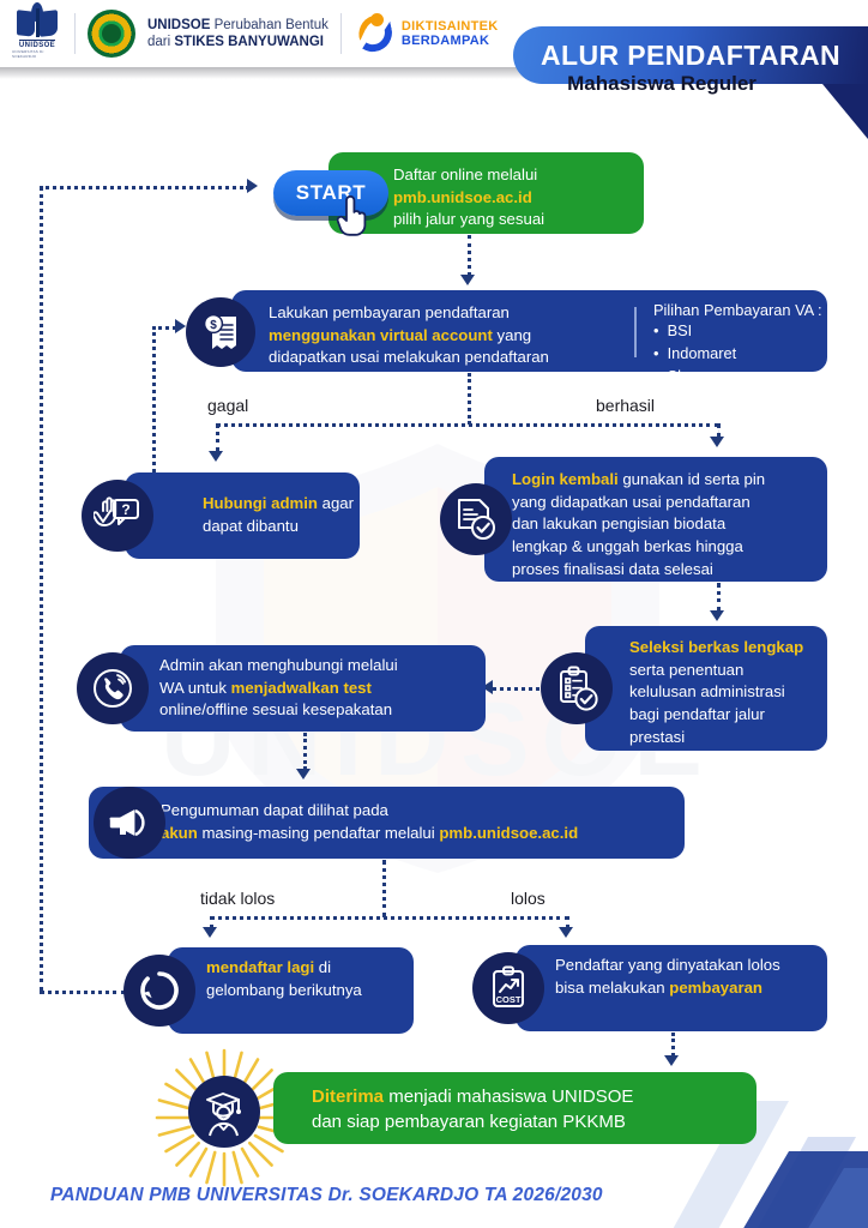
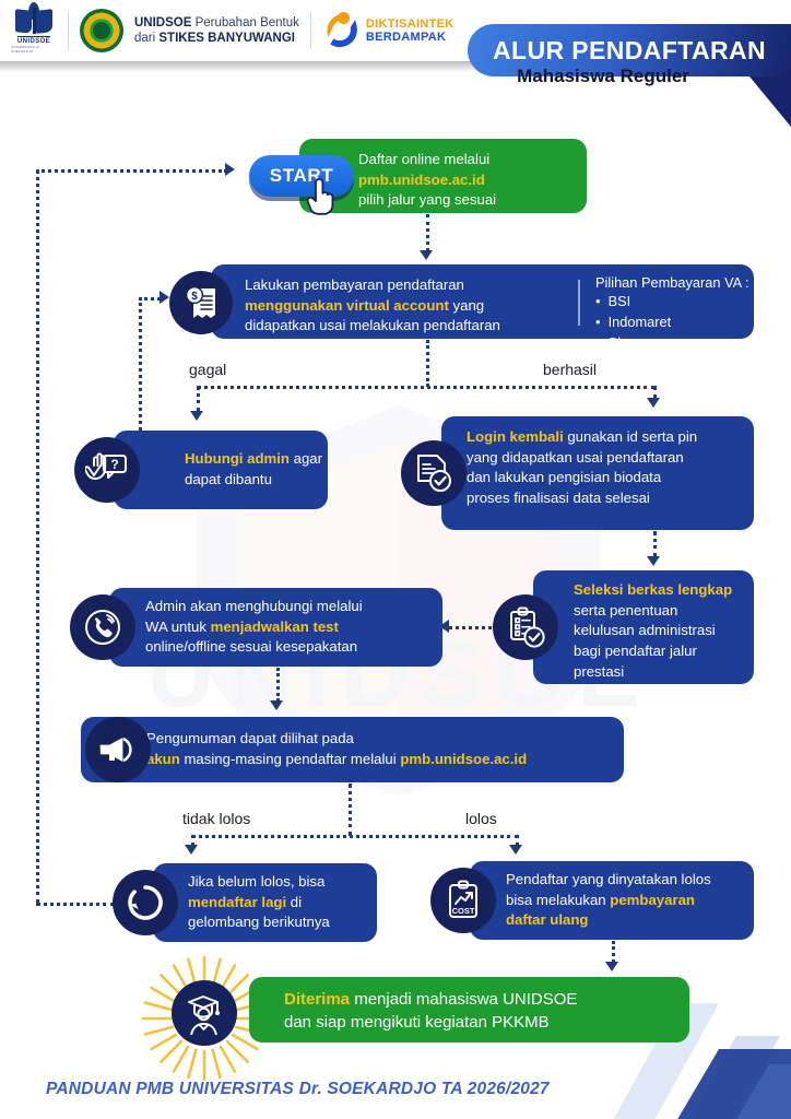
  UNIDS
  UNIDSOE Perubahan Bentuk
  dari STIKES BANYUWANGI
  DIKTISAINTEK
  BERDAMPAK
  ALUR PENDAFTARAN
  Mahasiswa Reguler
  Daftar online melalui
  pmb.unidsoe.ac.id
  pilih jalur yang sesuai
  START
  Lakukan pembayaran pendaftaran
  menggunakan virtual account yang
  didapatkan usai melakukan pendaftaran
  Pilihan Pembayaran VA :
  • BSI
  • Indomaret
  • Shopee
  $
  gagal
  berhasil
  Hubungi admin agar
  dapat dibantu
  ?
  Login kembali gunakan id serta pin
  yang didapatkan usai pendaftaran
  dan lakukan pengisian biodata
- lengkap & unggah berkas hingga
  proses finalisasi data selesai
  Seleksi berkas lengkap
  serta penentuan
  kelulusan administrasi
  bagi pendaftar jalur
  prestasi
  Admin akan menghubungi melalui
  WA untuk menjadwalkan test
  online/offline sesuai kesepakatan
  Pengumuman dapat dilihat pada
  akun masing-masing pendaftar melalui pmb.unidsoe.ac.id
  tidak lolos
  lolos
+ Jika belum lolos, bisa
  mendaftar lagi di
  gelombang berikutnya
  Pendaftar yang dinyatakan lolos
  bisa melakukan pembayaran
+ daftar ulang
  COST
  Diterima menjadi mahasiswa UNIDSOE
- dan siap pembayaran kegiatan PKKMB
+ dan siap mengikuti kegiatan PKKMB
- PANDUAN PMB UNIVERSITAS Dr. SOEKARDJO TA 2026/2030
+ PANDUAN PMB UNIVERSITAS Dr. SOEKARDJO TA 2026/2027
